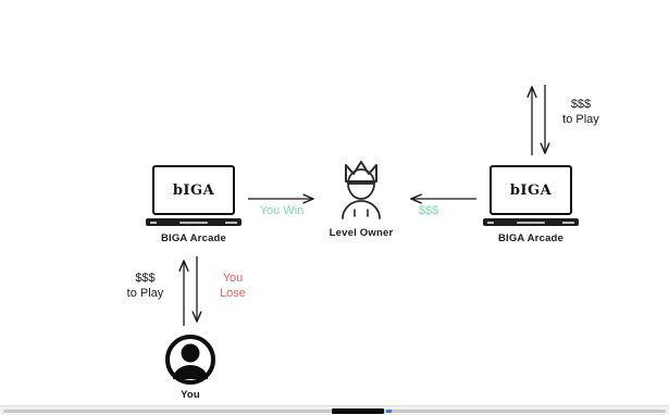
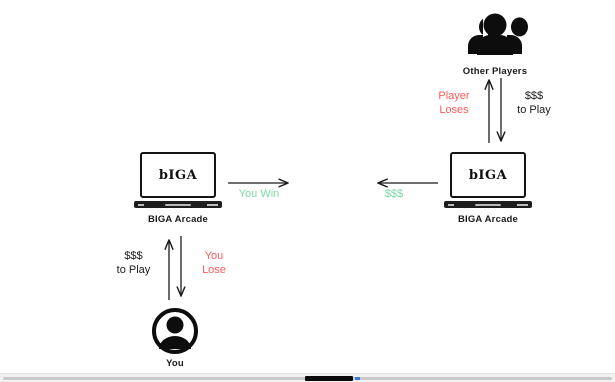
+ Other Players
+ Player
+ Loses
  $$$
  to Play
  bIGA
  BIGA Arcade
  You Win
- Level Owner
  $$$
  bIGA
  BIGA Arcade
  $$$
  to Play
  You
  Lose
  You
